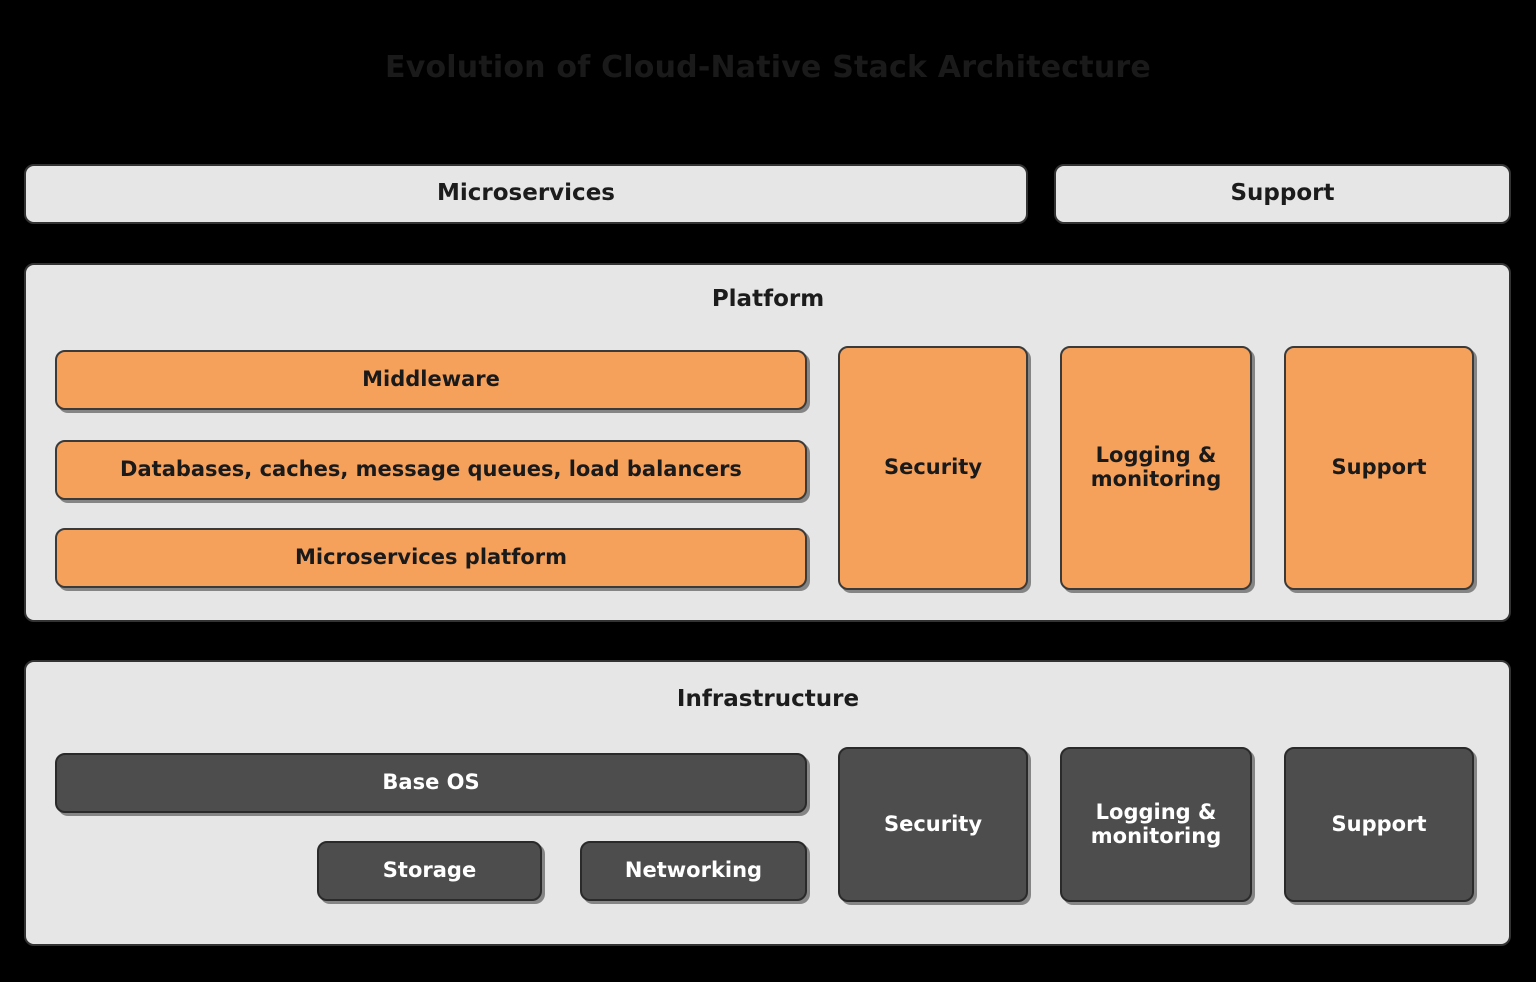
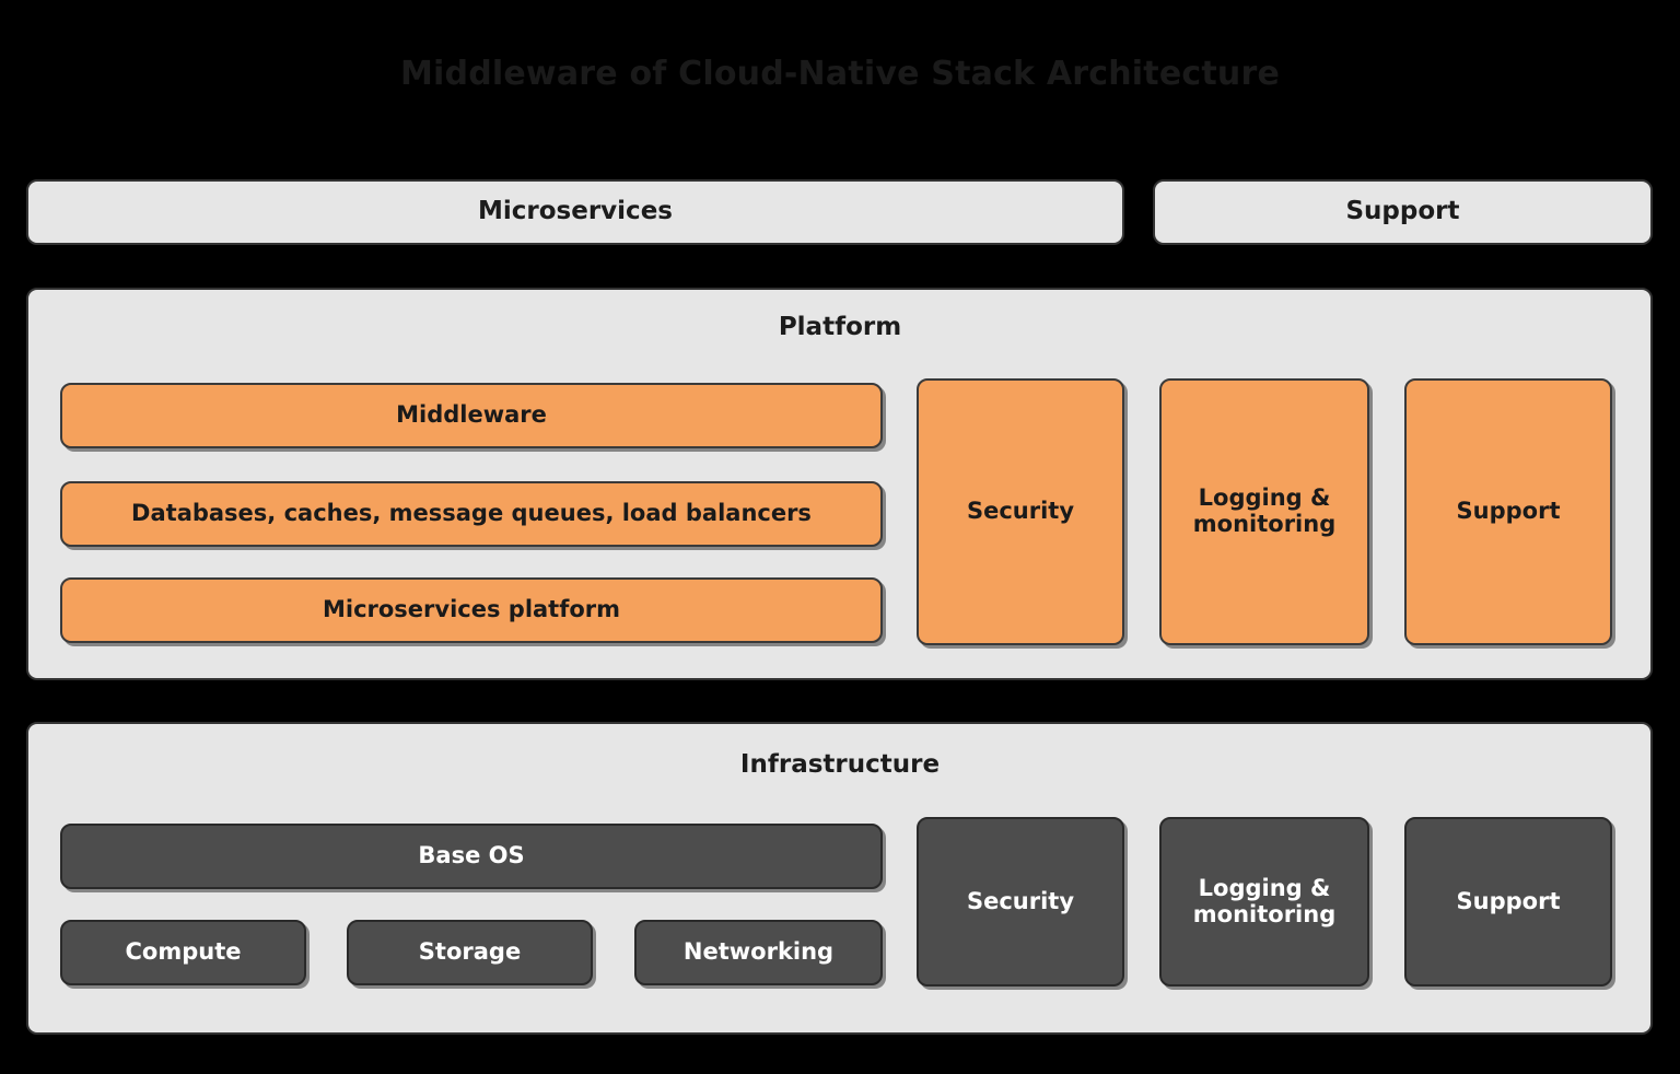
- Evolution of Cloud-Native Stack Architecture
+ Middleware of Cloud-Native Stack Architecture
  Microservices
  Support
  Platform
  Middleware
  Databases, caches, message queues, load balancers
  Microservices platform
  Security
  Logging &
  monitoring
  Support
  Infrastructure
  Base OS
+ Compute
  Storage
  Networking
  Security
  Logging &
  monitoring
  Support
